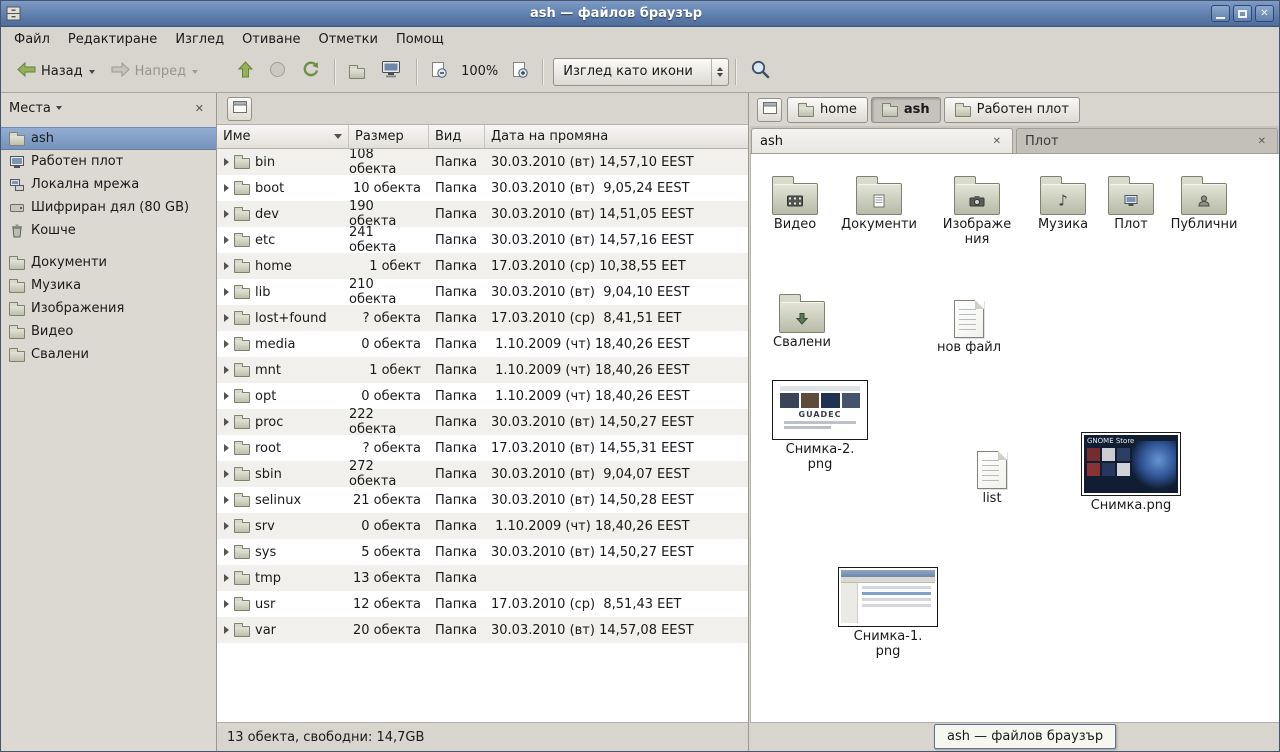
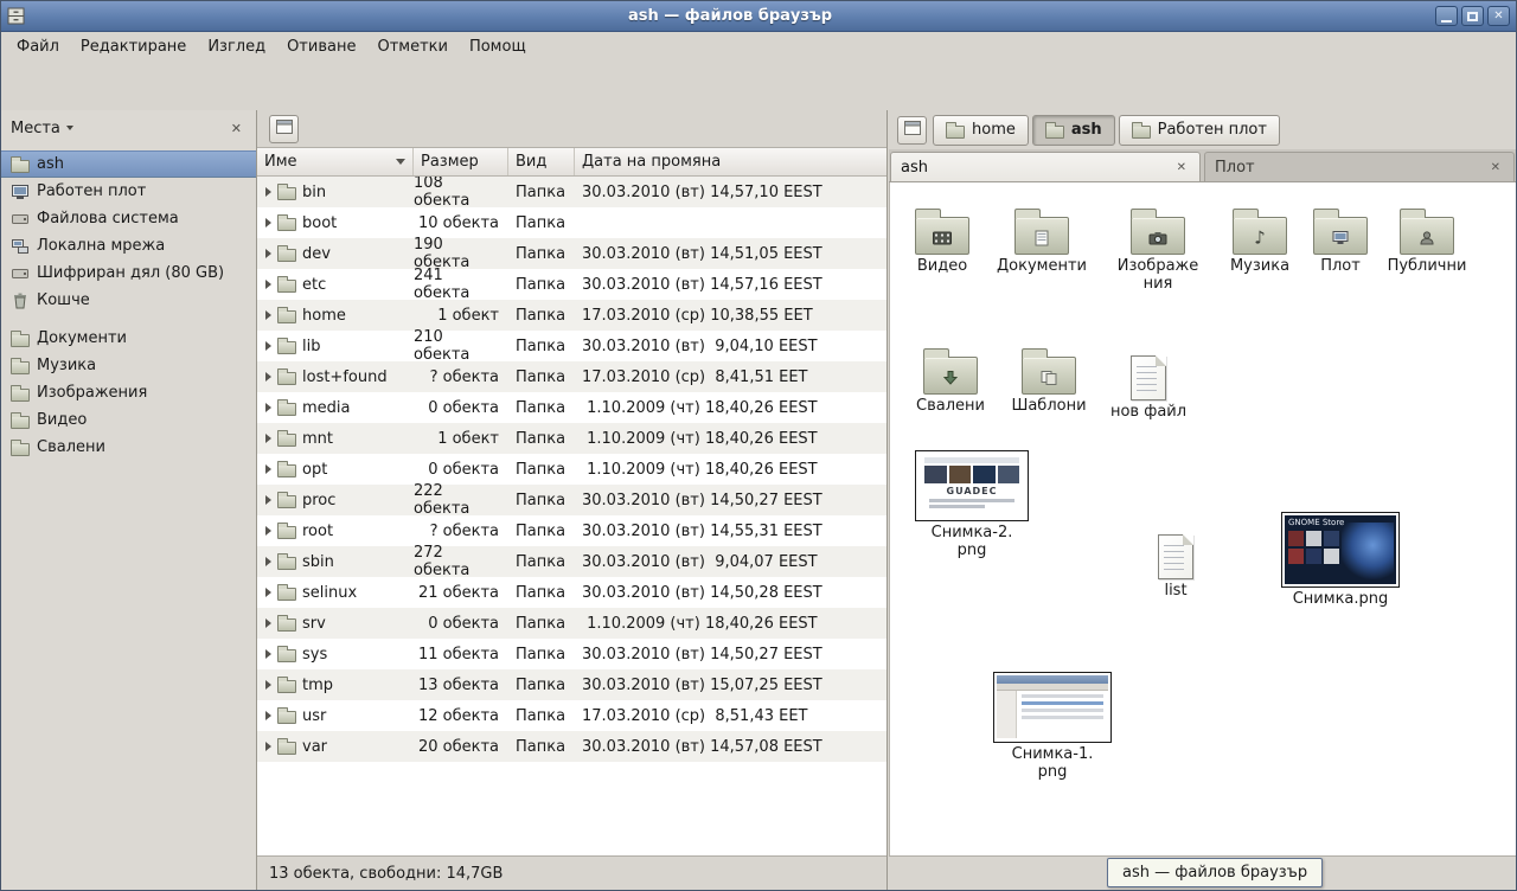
  ash — файлов браузър
  ✕
  Файл
  Редактиране
  Изглед
  Отиване
  Отметки
  Помощ
- Назад
- Напред
- 100%
- Изглед като икони
  Места
  ✕
  ash
  Работен плот
+ Файлова система
  Локална мрежа
  Шифриран дял (80 GB)
  Кошче
  Документи
  Музика
  Изображения
  Видео
  Свалени
  Име
  Размер
  Вид
  Дата на промяна
  bin
  108 обекта
  Папка
  30.03.2010 (вт) 14,57,10 EEST
  boot
  10 обекта
  Папка
- 30.03.2010 (вт) 9,05,24 EEST
  dev
  190 обекта
  Папка
  30.03.2010 (вт) 14,51,05 EEST
  etc
  241 обекта
  Папка
  30.03.2010 (вт) 14,57,16 EEST
  home
  1 обект
  Папка
  17.03.2010 (ср) 10,38,55 EET
  lib
  210 обекта
  Папка
  30.03.2010 (вт) 9,04,10 EEST
  lost+found
  ? обекта
  Папка
  17.03.2010 (ср) 8,41,51 EET
  media
  0 обекта
  Папка
  1.10.2009 (чт) 18,40,26 EEST
  mnt
  1 обект
  Папка
  1.10.2009 (чт) 18,40,26 EEST
  opt
  0 обекта
  Папка
  1.10.2009 (чт) 18,40,26 EEST
  proc
  222 обекта
  Папка
  30.03.2010 (вт) 14,50,27 EEST
  root
  ? обекта
  Папка
- 17.03.2010 (вт) 14,55,31 EEST
+ 30.03.2010 (вт) 14,55,31 EEST
  sbin
  272 обекта
  Папка
  30.03.2010 (вт) 9,04,07 EEST
  selinux
  21 обекта
  Папка
  30.03.2010 (вт) 14,50,28 EEST
  srv
  0 обекта
  Папка
  1.10.2009 (чт) 18,40,26 EEST
  sys
- 5 обекта
+ 11 обекта
  Папка
  30.03.2010 (вт) 14,50,27 EEST
  tmp
  13 обекта
  Папка
+ 30.03.2010 (вт) 15,07,25 EEST
  usr
  12 обекта
  Папка
  17.03.2010 (ср) 8,51,43 EET
  var
  20 обекта
  Папка
  30.03.2010 (вт) 14,57,08 EEST
  13 обекта, свободни: 14,7GB
  home
  ash
  Работен плот
  ash
  ✕
  Плот
  ✕
  Видео
  Документи
  Изображения
  ♪
  Музика
  Плот
  Публични
  Свалени
+ Шаблони
  нов файл
  GUADEC
  Снимка-2.png
  list
  GNOME Stor
  Снимка.png
  Снимка-1.png
  ash — файлов браузър
